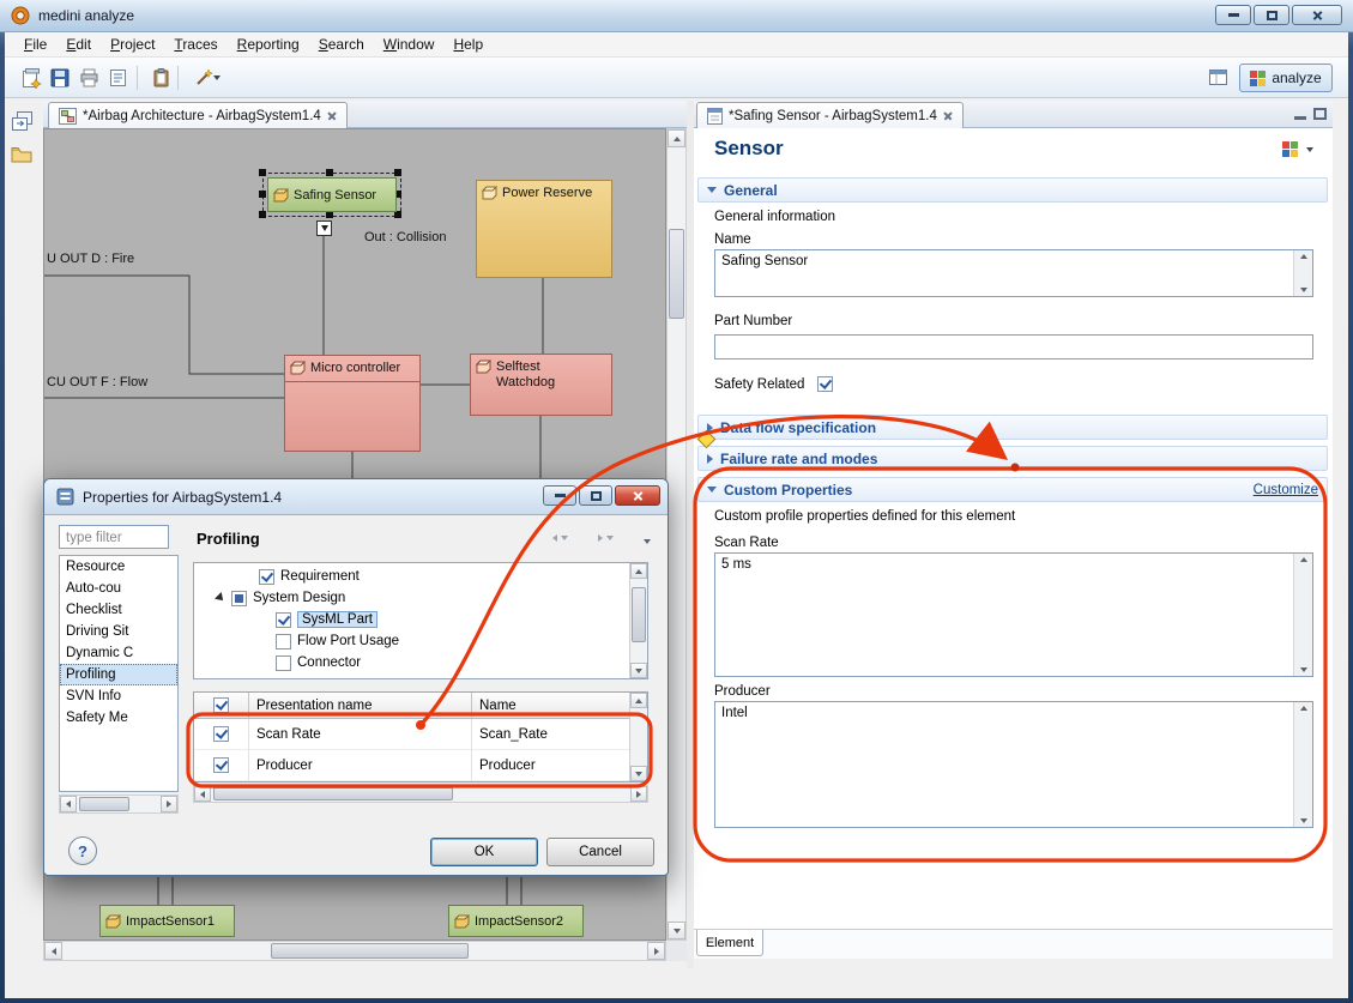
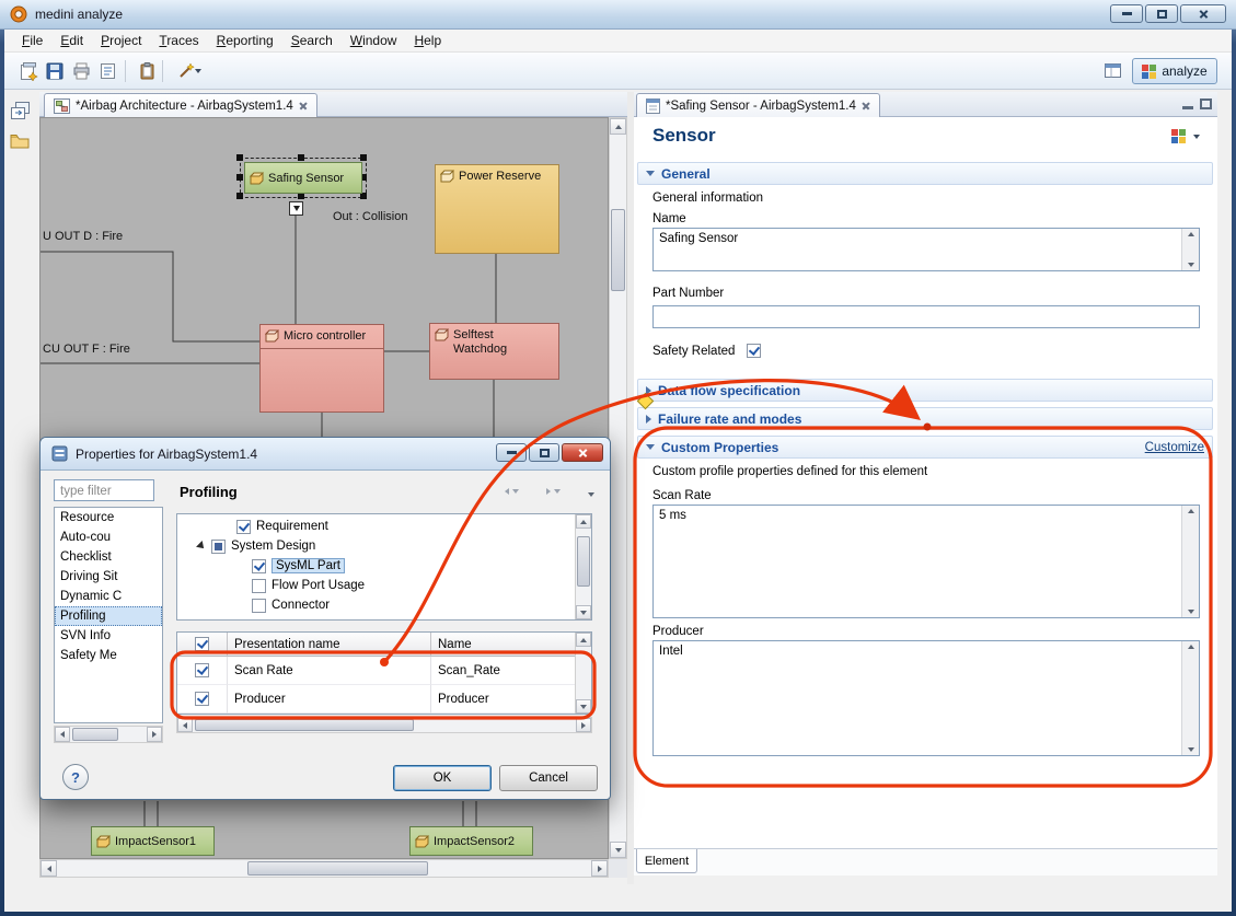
  medini analyze
  File
  Edit
  Project
  Traces
  Reporting
  Search
  Window
  Help
  analyze
  *Airbag Architecture - AirbagSystem1.4
  Safing Sensor
  Out : Collision
  Power Reserve
  Micro controller
  Selftest Watchdog
  ImpactSensor1
  ImpactSensor2
  U OUT D : Fire
- CU OUT F : Flow
+ CU OUT F : Fire
  *Safing Sensor - AirbagSystem1.4
  Sensor
  General
  General information
  Name
  Safing Sensor
  Part Number
  Safety Related
  a flow specification
  Failure rate and modes
  Custom Properties
  Customize
  Custom profile properties defined for this element
  Scan Rate
  5 ms
  Producer
  Intel
  Element
  Properties for AirbagSystem1.4
  type filter
  Resource
  Auto-cou
  Checklist
  Driving Sit
  Dynamic C
  Profiling
  SVN Info
  Safety Me
  Profiling
  Requirement
  System Design
  SysML Part
  Flow Port Usage
  Connector
  Presentation name
  Name
  Scan Rate
  Scan_Rate
  Producer
  Producer
  ?
  OK
  Cancel
